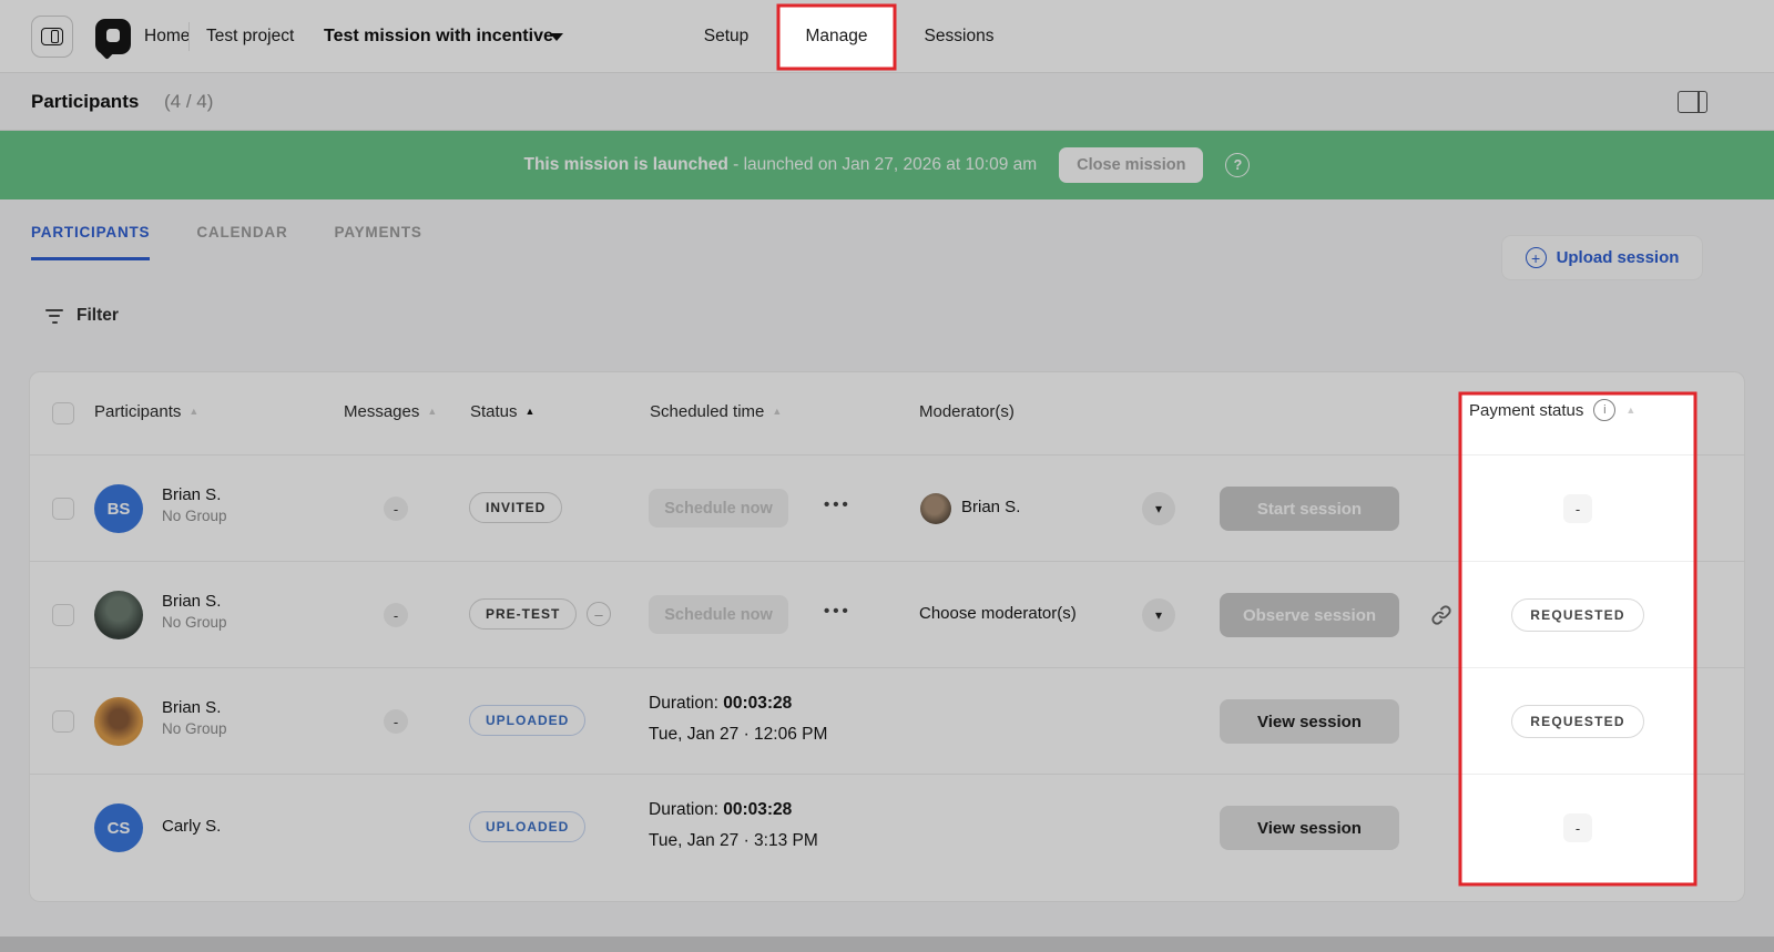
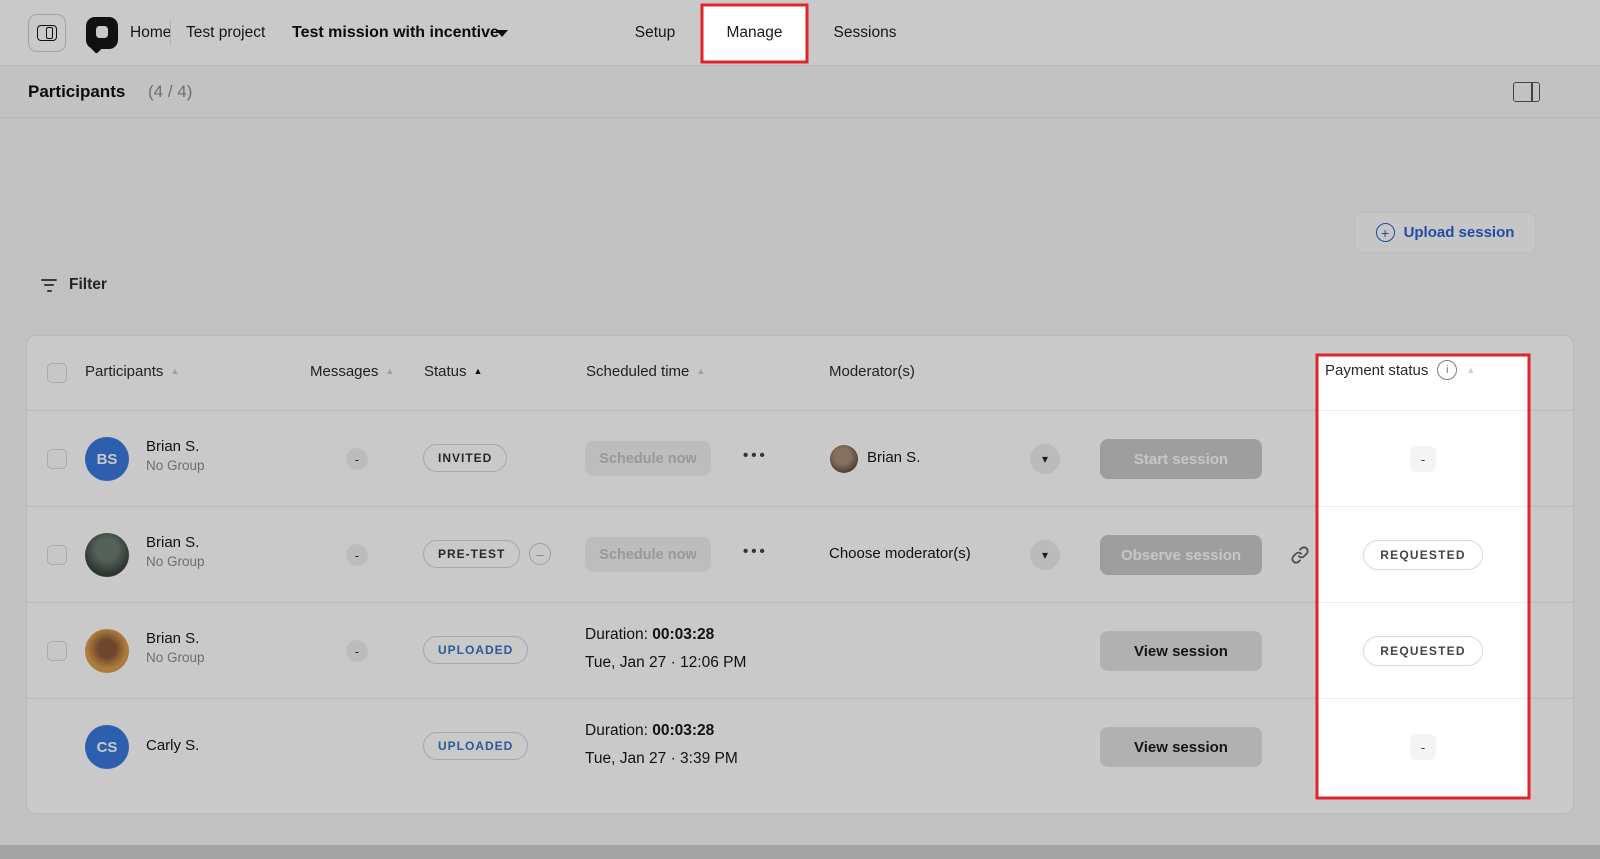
  Home
  Test project
  Test mission with incentive
  Setup
  Manage
  Sessions
  Participants
  (4 / 4)
- This mission is launched - launched on Jan 27, 2026 at 10:09 am
- Close mission
- ?
- PARTICIPANTS
- CALENDAR
- PAYMENTS
  +
  Upload session
  Filter
  Participants ▲
  Messages ▲
  Status ▲
  Scheduled time ▲
  Moderator(s)
  Payment status
  i
  ▲
  BS
  Brian S.
  No Group
  -
  INVITED
  Schedule now
  •••
  Brian S.
  ▾
  Start session
  -
  Brian S.
  No Group
  -
  PRE-TEST
  –
  Schedule now
  •••
  Choose moderator(s)
  ▾
  Observe session
  REQUESTED
  Brian S.
  No Group
  -
  UPLOADED
  Duration: 00:03:28
  Tue, Jan 27 · 12:06 PM
  View session
  REQUESTED
  CS
  Carly S.
  UPLOADED
  Duration: 00:03:28
- Tue, Jan 27 · 3:13 PM
+ Tue, Jan 27 · 3:39 PM
  View session
  -
